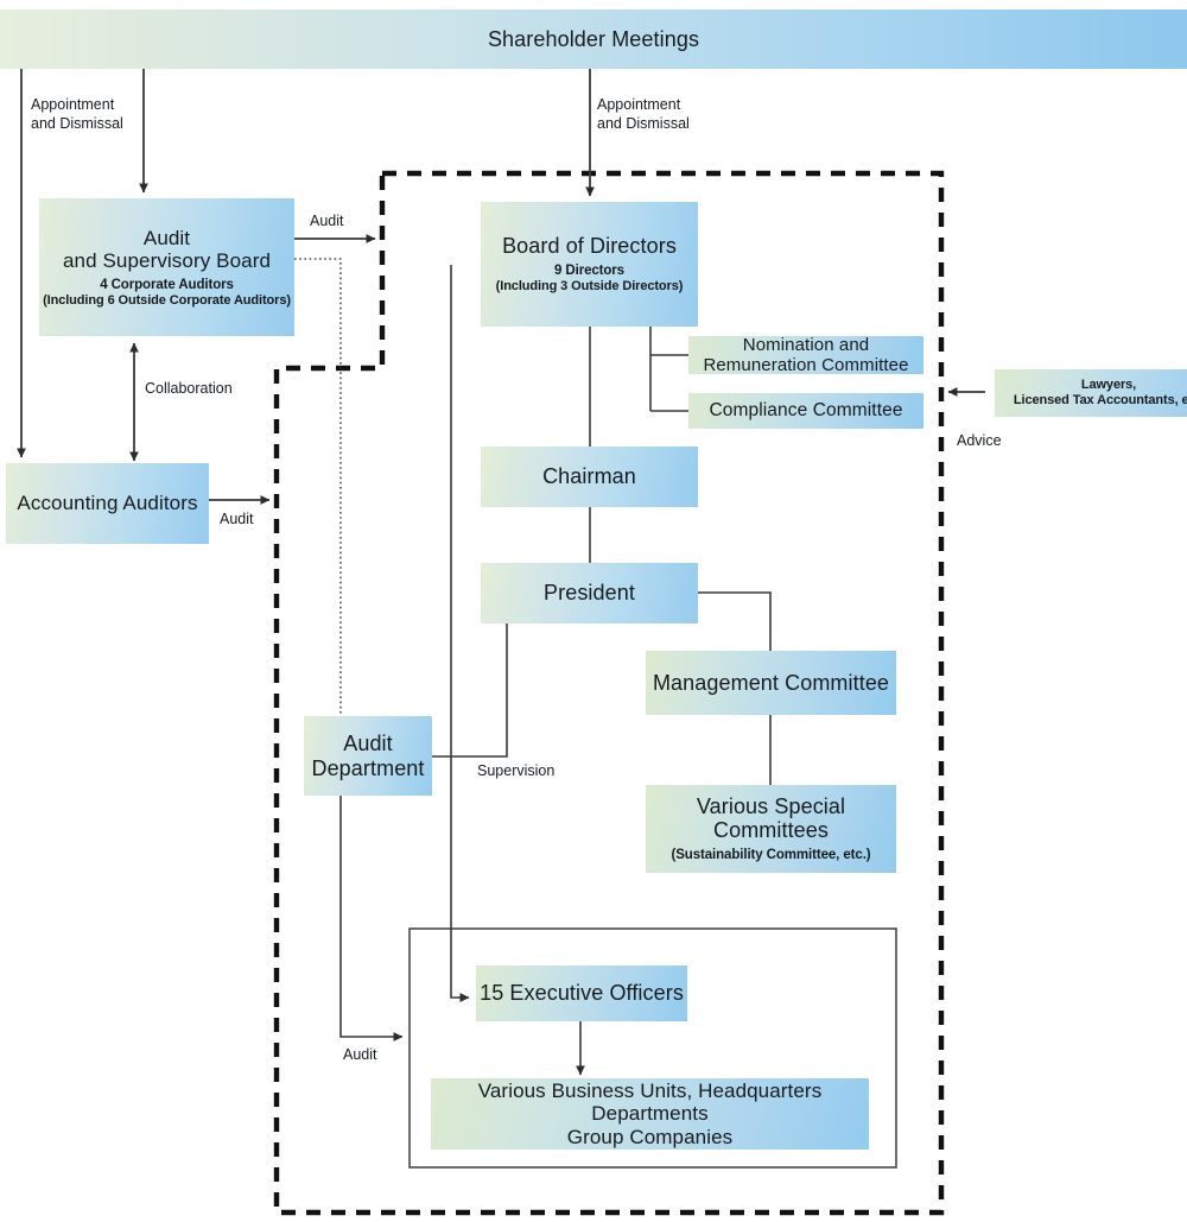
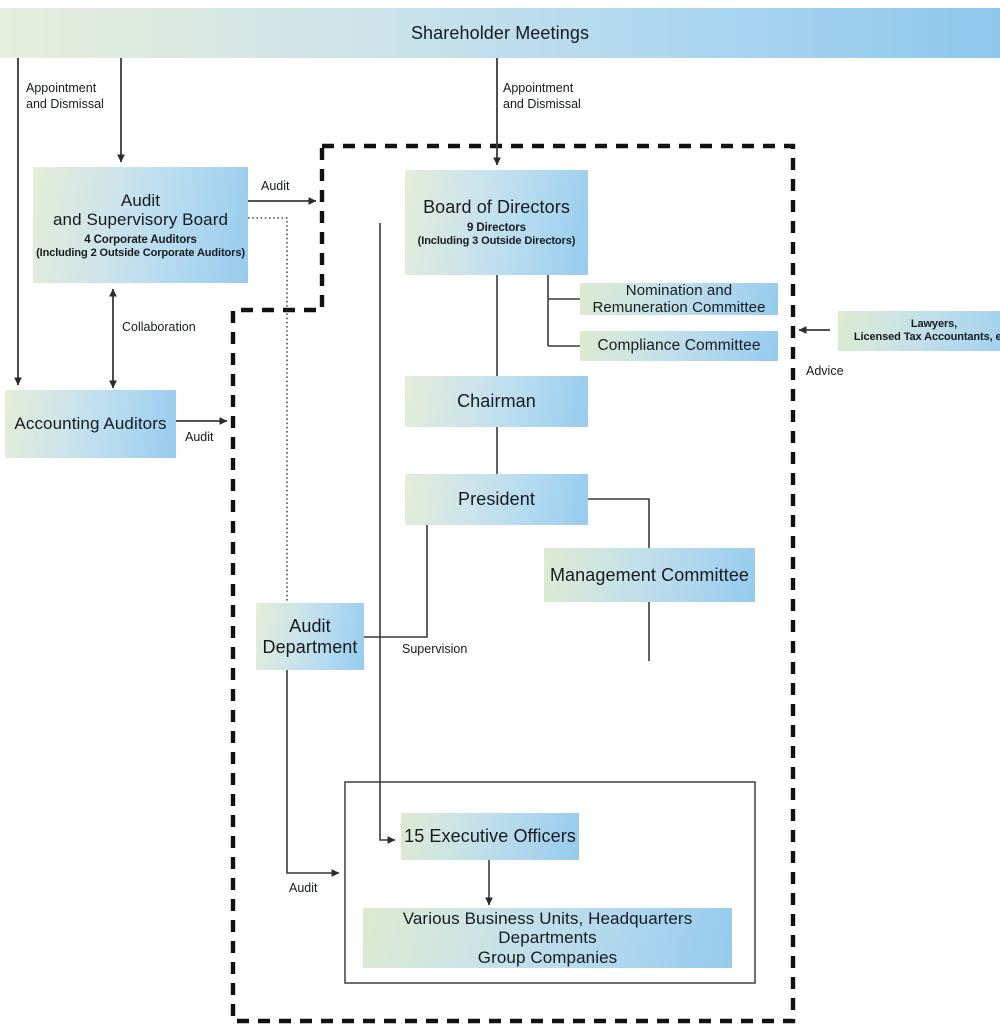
  Shareholder Meetings
  Audit
  and Supervisory Board
  4 Corporate Auditors
- (Including 6 Outside Corporate Auditors)
+ (Including 2 Outside Corporate Auditors)
  Accounting Auditors
  Board of Directors
  9 Directors
  (Including 3 Outside Directors)
  Nomination and
  Remuneration Committee
  Compliance Committee
  Lawyers,
  Licensed Tax Accountants, e
  Chairman
  President
  Management Committee
- Various Special Committees
- (Sustainability Committee, etc.)
  Audit
  Department
  15 Executive Officers
  Various Business Units, Headquarters Departments
  Group Companies
  Appointment
  and Dismissal
  Appointment
  and Dismissal
  Audit
  Collaboration
  Audit
  Advice
  Supervision
  Audit
